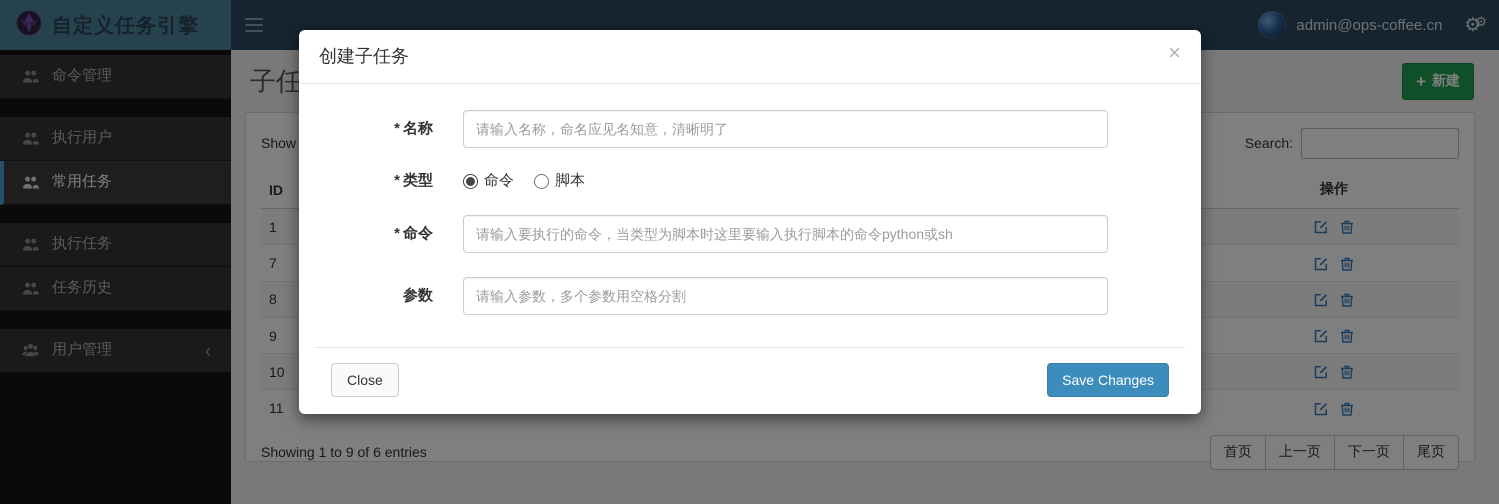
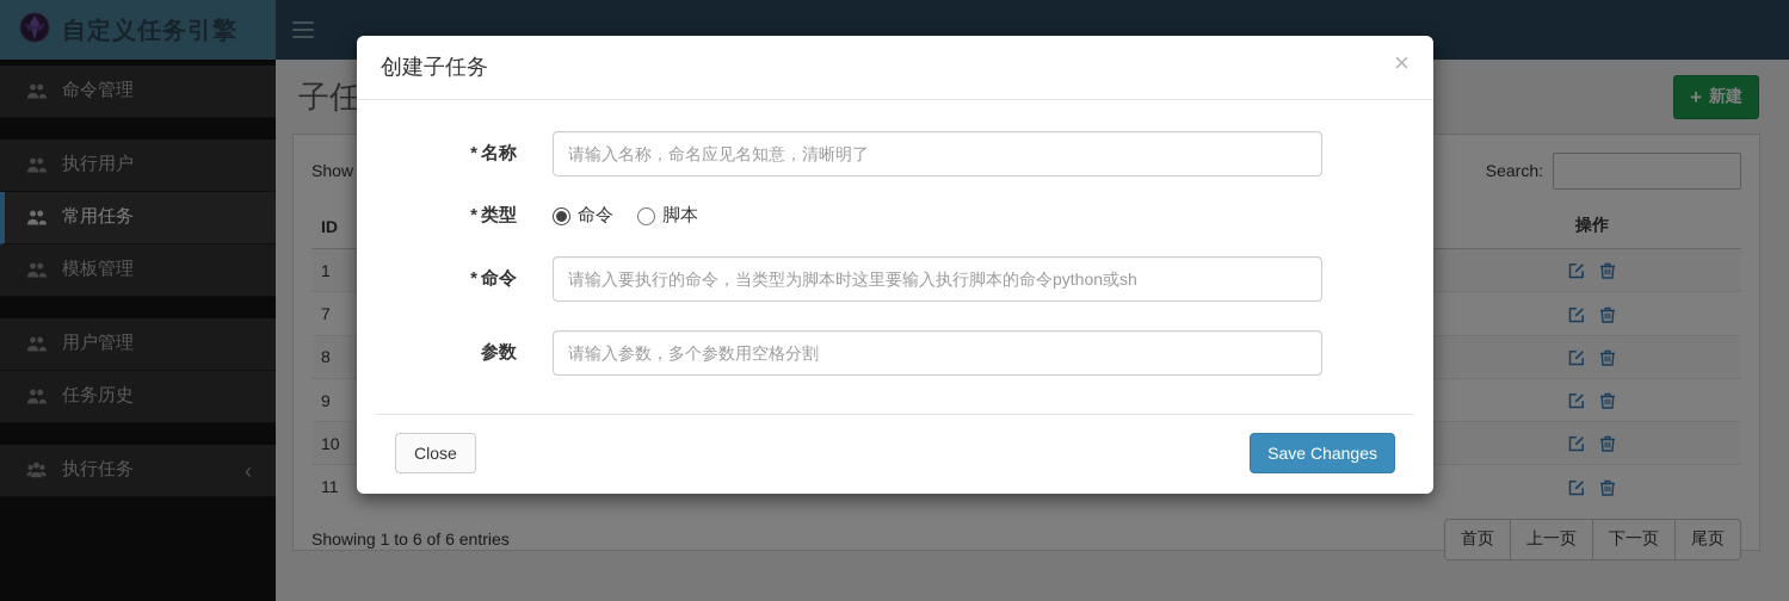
  自定义任务引擎
- admin@ops-coffee.cn
- ⚙⚙
  命令管理
  执行用户
  常用任务
+ 模板管理
- 执行任务
+ 用户管理
  任务历史
- 用户管理
+ 执行任务
  ‹
  新建
  Show
  Search:
  ID		操作
  1
  7
  8
  9
  10
  11
- Showing 1 to 9 of 6 entries
+ Showing 1 to 6 of 6 entries
  首页
  上一页
  下一页
  尾页
  创建子任务
  ×
  * 名称
  请输入名称，命名应见名知意，清晰明了
  * 类型
  命令
  脚本
  * 命令
  请输入要执行的命令，当类型为脚本时这里要输入执行脚本的命令python或sh
  参数
  请输入参数，多个参数用空格分割
  Close
  Save Changes
